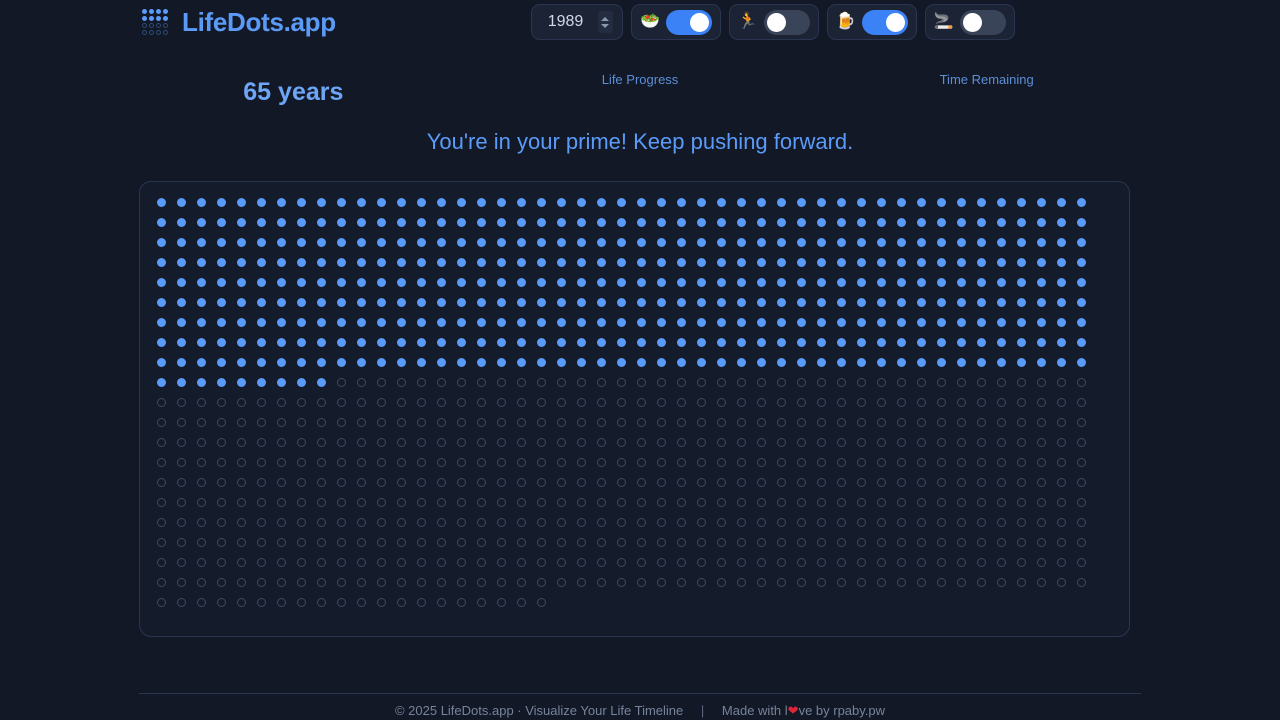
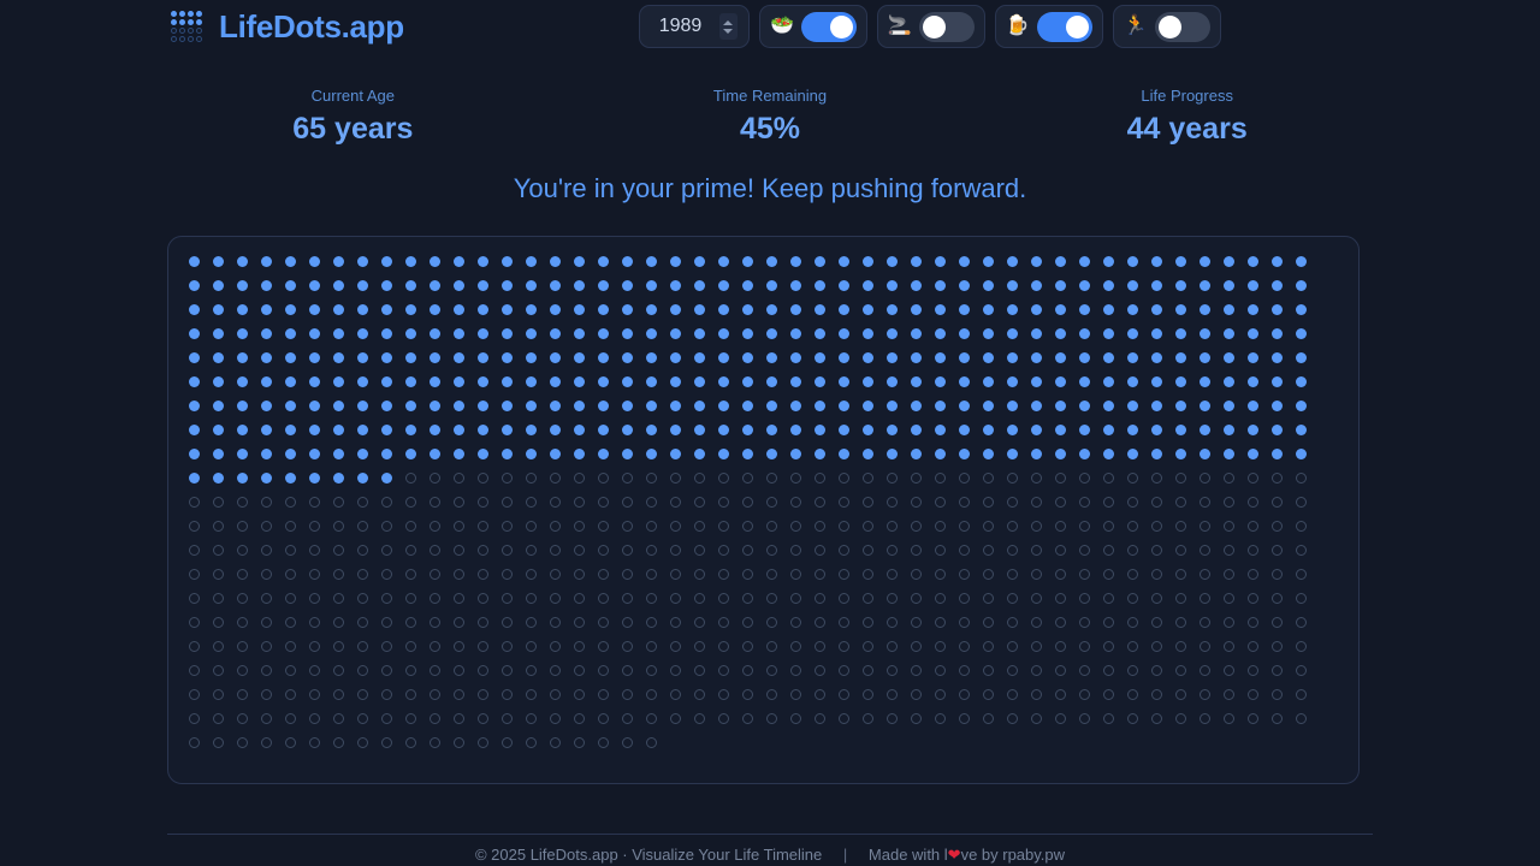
  LifeDots.app
  1989
  🥗
- 🏃
+ 🚬
  🍺
- 🚬
+ 🏃
+ Current Age
  65 years
- Life Progress
+ Time Remaining
+ 45%
- Time Remaining
+ Life Progress
+ 44 years
  You're in your prime! Keep pushing forward.
  © 2025 LifeDots.app · Visualize Your Life Timeline | Made with l❤ve by rpaby.pw
